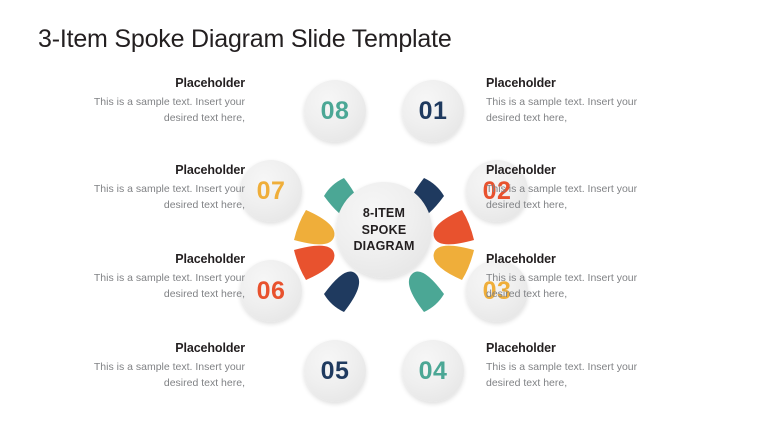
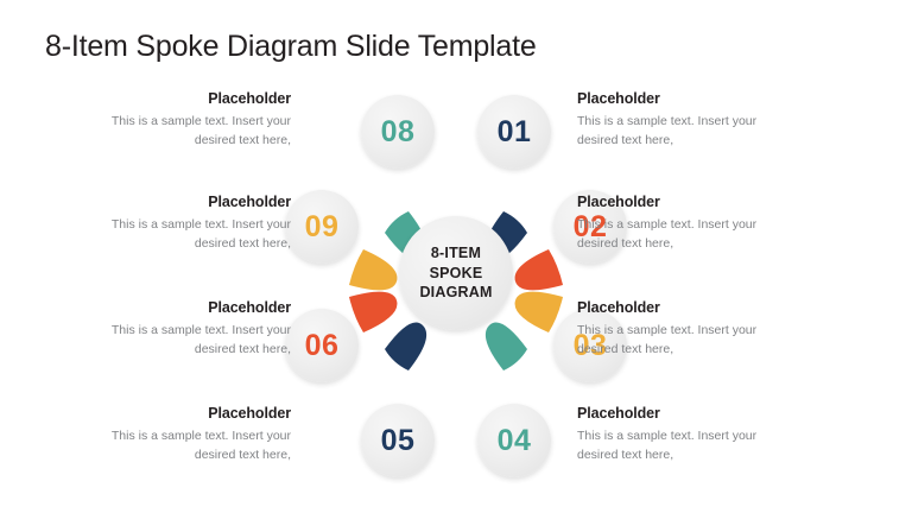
- 3-Item Spoke Diagram Slide Template
+ 8-Item Spoke Diagram Slide Template
  08
  01
  02
  03
  04
  05
  06
- 07
+ 09
  8-ITEM
  SPOKE
  DIAGRAM
  Placeholder
  This is a sample text. Insert your desired text here,
  Placeholder
  This is a sample text. Insert your desired text here,
  Placeholder
  This is a sample text. Insert your desired text here,
  Placeholder
  This is a sample text. Insert your desired text here,
  Placeholder
  This is a sample text. Insert your desired text here,
  Placeholder
  This is a sample text. Insert your desired text here,
  Placeholder
  This is a sample text. Insert your desired text here,
  Placeholder
  This is a sample text. Insert your desired text here,
